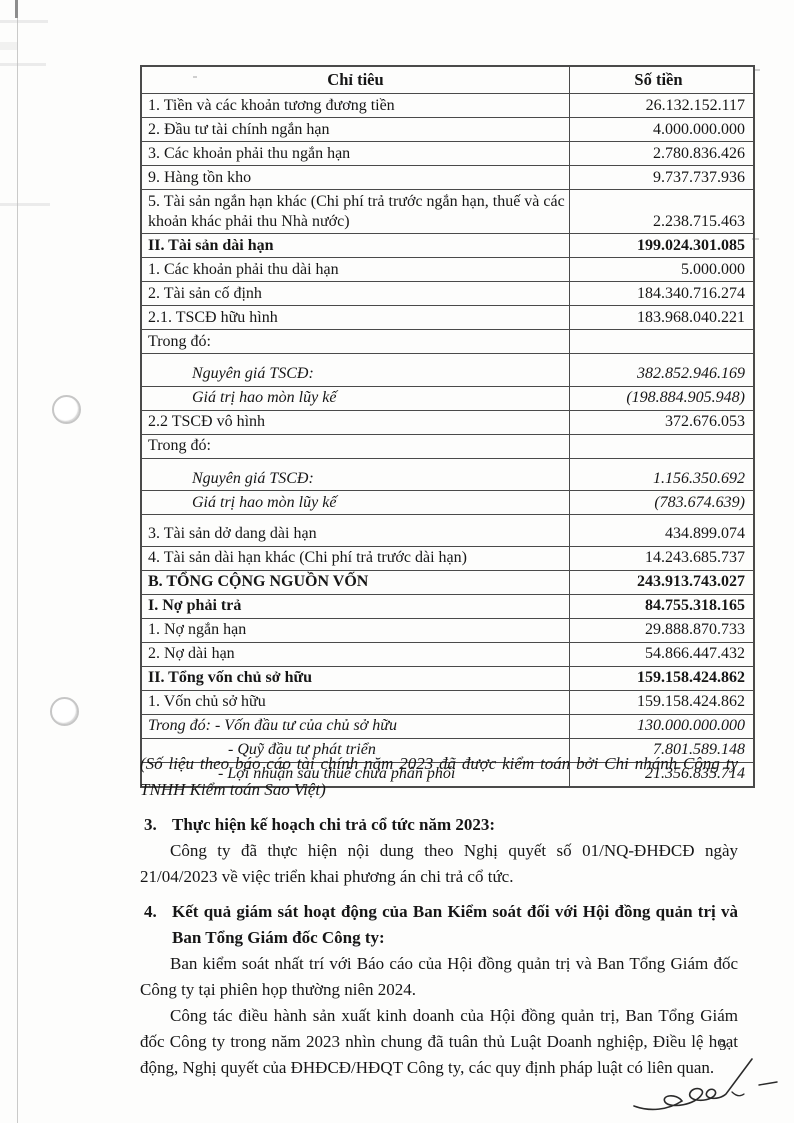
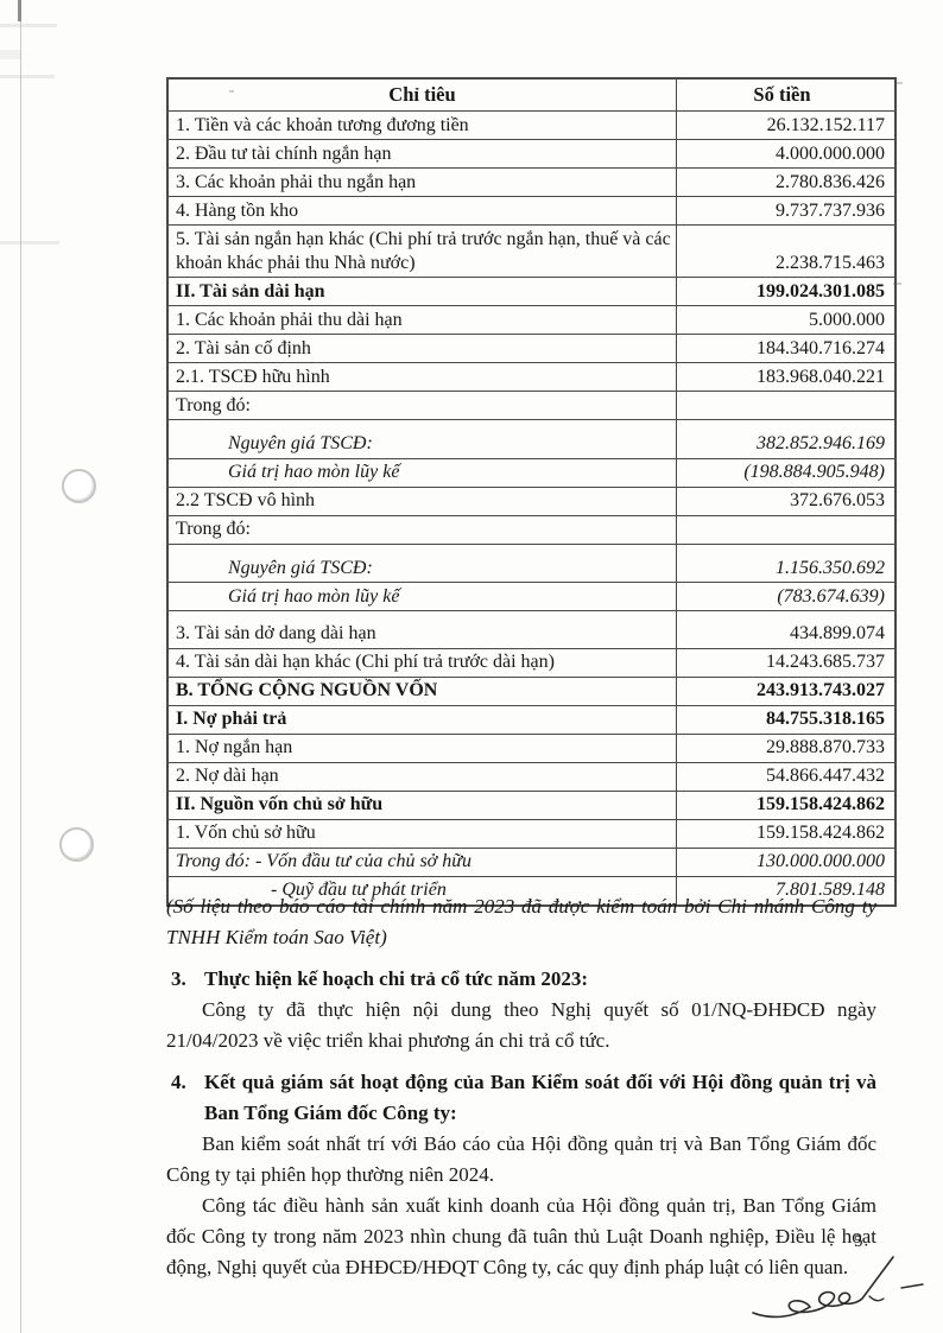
  Chỉ tiêu	Số tiền
  1. Tiền và các khoản tương đương tiền	26.132.152.117
  2. Đầu tư tài chính ngắn hạn	4.000.000.000
  3. Các khoản phải thu ngắn hạn	2.780.836.426
- 9. Hàng tồn kho	9.737.737.936
+ 4. Hàng tồn kho	9.737.737.936
  5. Tài sản ngắn hạn khác (Chi phí trả trước ngắn hạn, thuế và các khoản khác phải thu Nhà nước)	2.238.715.463
  II. Tài sản dài hạn	199.024.301.085
  1. Các khoản phải thu dài hạn	5.000.000
  2. Tài sản cố định	184.340.716.274
  2.1. TSCĐ hữu hình	183.968.040.221
  Trong đó:
  Nguyên giá TSCĐ:	382.852.946.169
  Giá trị hao mòn lũy kế	(198.884.905.948)
  2.2 TSCĐ vô hình	372.676.053
  Trong đó:
  Nguyên giá TSCĐ:	1.156.350.692
  Giá trị hao mòn lũy kế	(783.674.639)
  3. Tài sản dở dang dài hạn	434.899.074
  4. Tài sản dài hạn khác (Chi phí trả trước dài hạn)	14.243.685.737
  B. TỔNG CỘNG NGUỒN VỐN	243.913.743.027
  I. Nợ phải trả	84.755.318.165
  1. Nợ ngắn hạn	29.888.870.733
  2. Nợ dài hạn	54.866.447.432
- II. Tổng vốn chủ sở hữu	159.158.424.862
+ II. Nguồn vốn chủ sở hữu	159.158.424.862
  1. Vốn chủ sở hữu	159.158.424.862
  Trong đó: - Vốn đầu tư của chủ sở hữu	130.000.000.000
  - Quỹ đầu tư phát triển	7.801.589.148
- - Lợi nhuận sau thuế chưa phân phối	21.356.835.714
  (Số liệu theo báo cáo tài chính năm 2023 đã được kiểm toán bởi Chi nhánh Công ty TNHH Kiểm toán Sao Việt)
  3.
  Thực hiện kế hoạch chi trả cổ tức năm 2023:
  Công ty đã thực hiện nội dung theo Nghị quyết số 01/NQ-ĐHĐCĐ ngày 21/04/2023 về việc triển khai phương án chi trả cổ tức.
  4.
  Kết quả giám sát hoạt động của Ban Kiểm soát đối với Hội đồng quản trị và Ban Tổng Giám đốc Công ty:
  Ban kiểm soát nhất trí với Báo cáo của Hội đồng quản trị và Ban Tổng Giám đốc Công ty tại phiên họp thường niên 2024.
  Công tác điều hành sản xuất kinh doanh của Hội đồng quản trị, Ban Tổng Giám đốc Công ty trong năm 2023 nhìn chung đã tuân thủ Luật Doanh nghiệp, Điều lệ hoạt động, Nghị quyết của ĐHĐCĐ/HĐQT Công ty, các quy định pháp luật có liên quan.
  5
